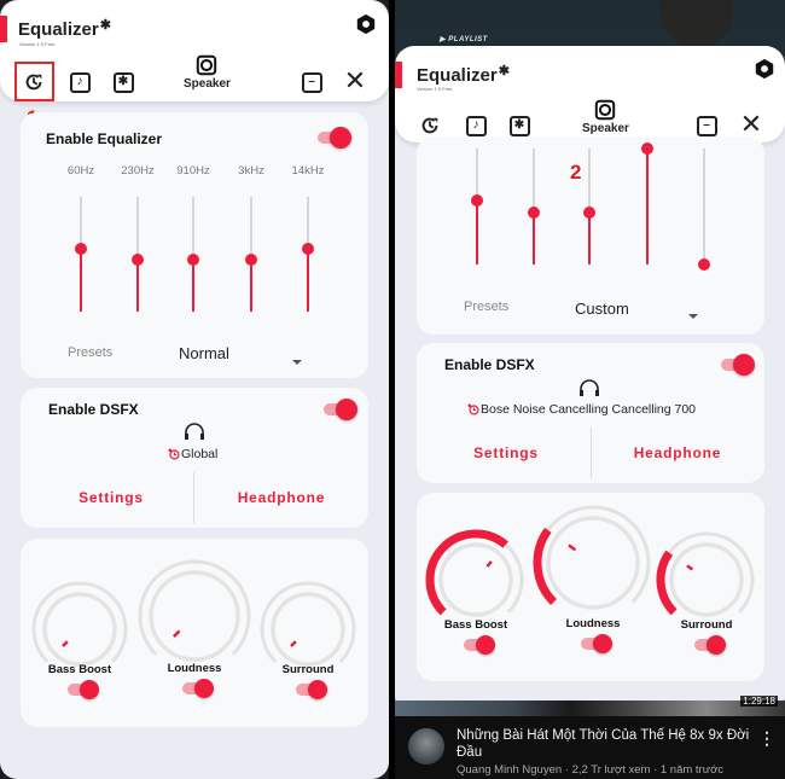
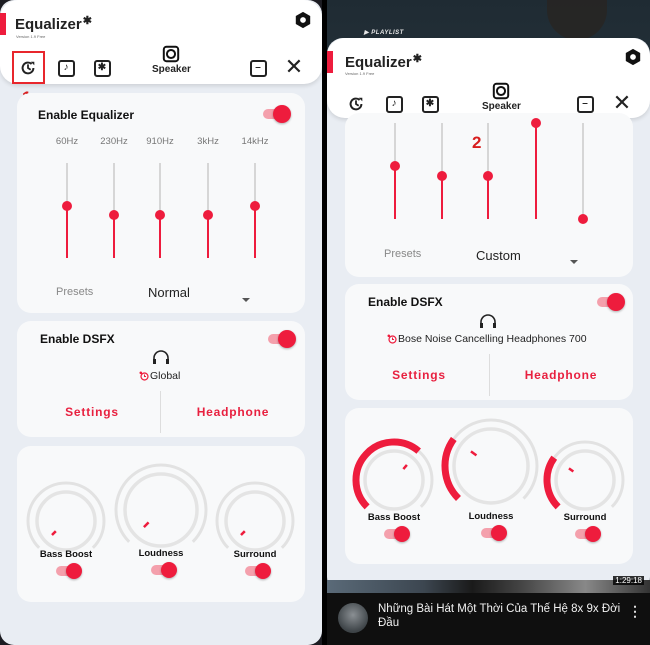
  Equalizer✱
  ♪
  ✱
  Speaker
  –
  ✕
  Enable Equalizer
  60Hz
  230Hz
  910Hz
  3kHz
  14kHz
  Presets
  Normal
  Enable DSFX
  Global
  Settings
  Headphone
  Bass Boost
  Loudness
  Surround
  Equalizer✱
  ♪
  ✱
  Speaker
  –
  ✕
  Presets
  Custom
  Enable DSFX
- Bose Noise Cancelling Cancelling 700
+ Bose Noise Cancelling Headphones 700
  Settings
  Headphone
  Bass Boost
  Loudness
  Surround
  2
  1:29:18
  Những Bài Hát Một Thời Của Thế Hệ 8x 9x Đời Đầu
- Quang Minh Nguyen · 2,2 Tr lượt xem · 1 năm trước
  ⋮
